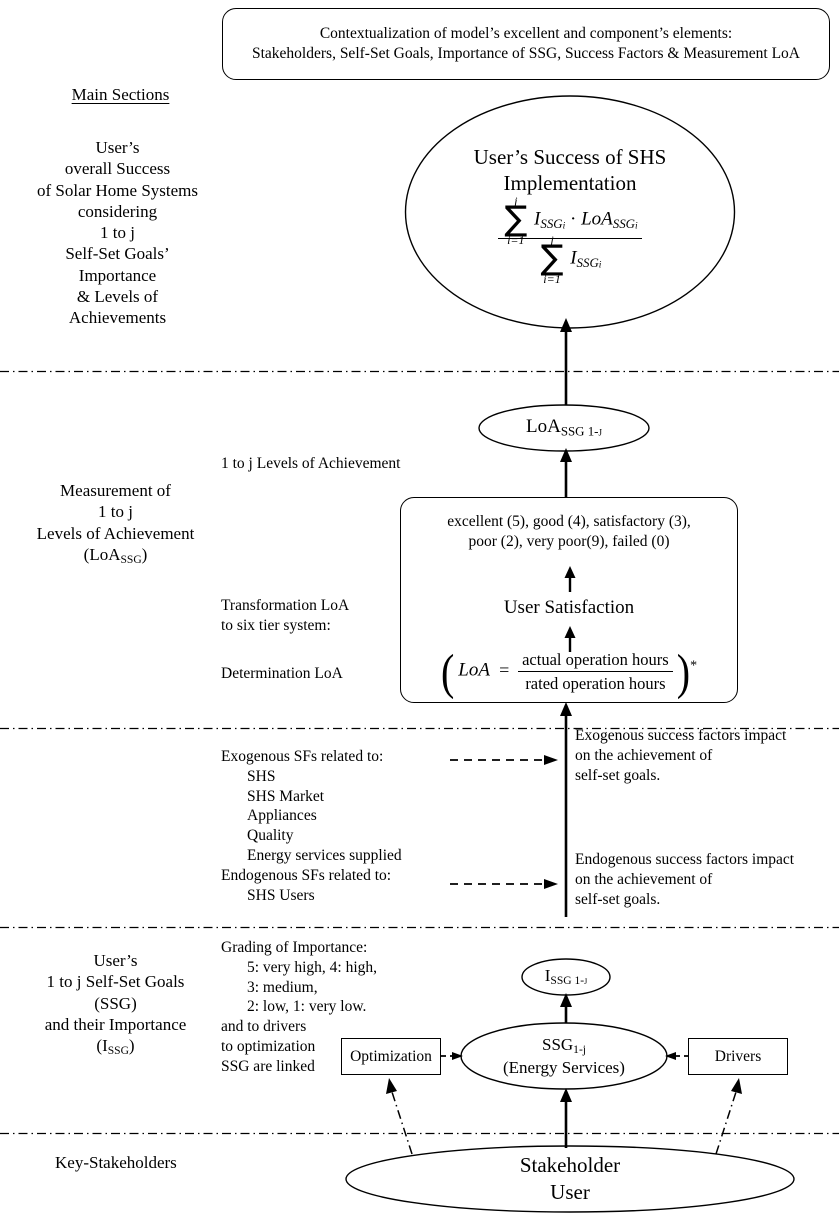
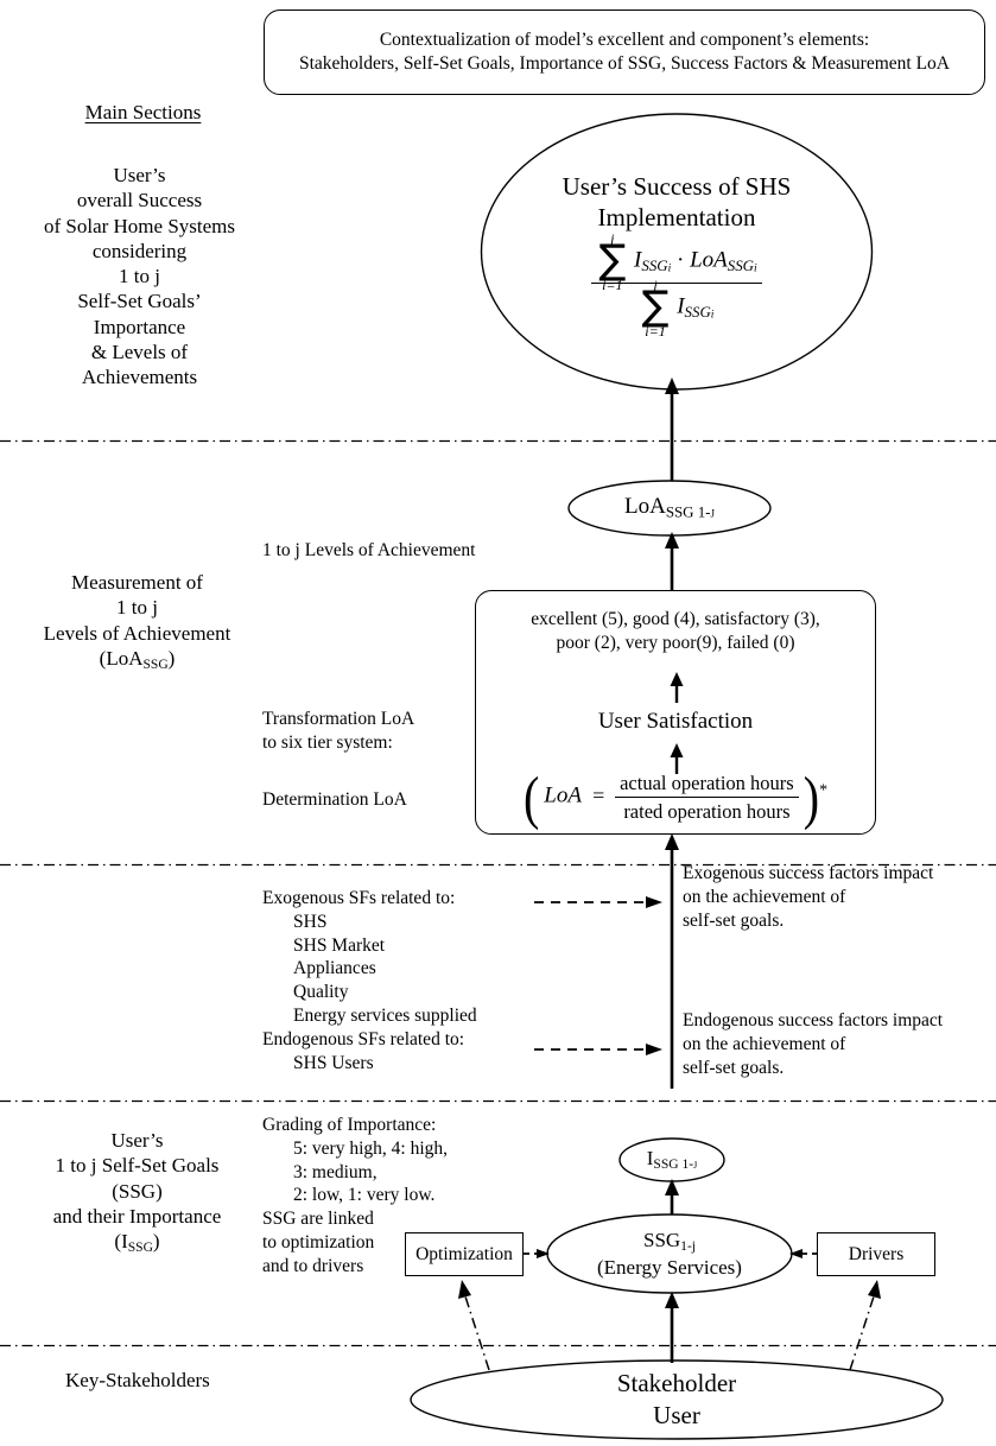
  Contextualization of model’s excellent and component’s elements:
  Stakeholders, Self-Set Goals, Importance of SSG, Success Factors & Measurement LoA
  Main Sections
  User’s
  overall Success
  of Solar Home Systems
  considering
  1 to j
  Self-Set Goals’
  Importance
  & Levels of
  Achievements
  User’s Success of SHS
  Implementation
  j
  ∑
  i=1
  ISSGi · LoASSGi
  j
  ∑
  i=1
  ISSGi
  Measurement of
  1 to j
  Levels of Achievement
  (LoASSG)
  LoASSG 1-j
  1 to j Levels of Achievement
  excellent (5), good (4), satisfactory (3),
  poor (2), very poor(9), failed (0)
  User Satisfaction
  ( LoA =
  actual operation hours
  rated operation hours
  )*
  Transformation LoA
  to six tier system:
  Determination LoA
  Exogenous SFs related to:
  SHS
  SHS Market
  Appliances
  Quality
  Energy services supplied
  Endogenous SFs related to:
  SHS Users
  Exogenous success factors impact
  on the achievement of
  self-set goals.
  Endogenous success factors impact
  on the achievement of
  self-set goals.
  User’s
  1 to j Self-Set Goals
  (SSG)
  and their Importance
  (ISSG)
  Grading of Importance:
  5: very high, 4: high,
  3: medium,
  2: low, 1: very low.
- and to drivers
+ SSG are linked
  to optimization
- SSG are linked
+ and to drivers
  ISSG 1-j
  SSG1-j
  (Energy Services)
  Optimization
  Drivers
  Key-Stakeholders
  Stakeholder
  User
